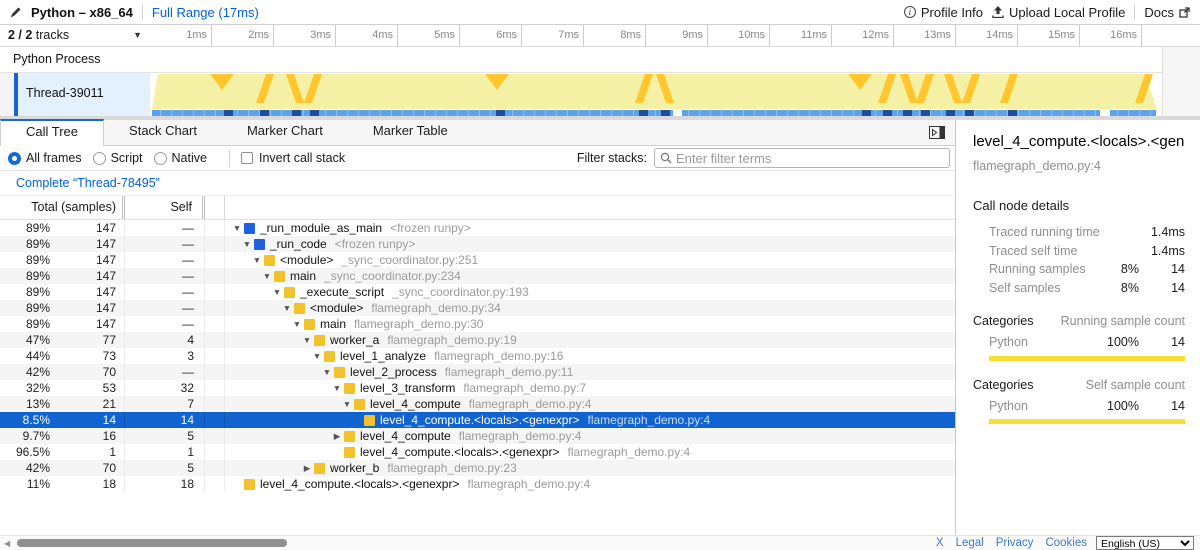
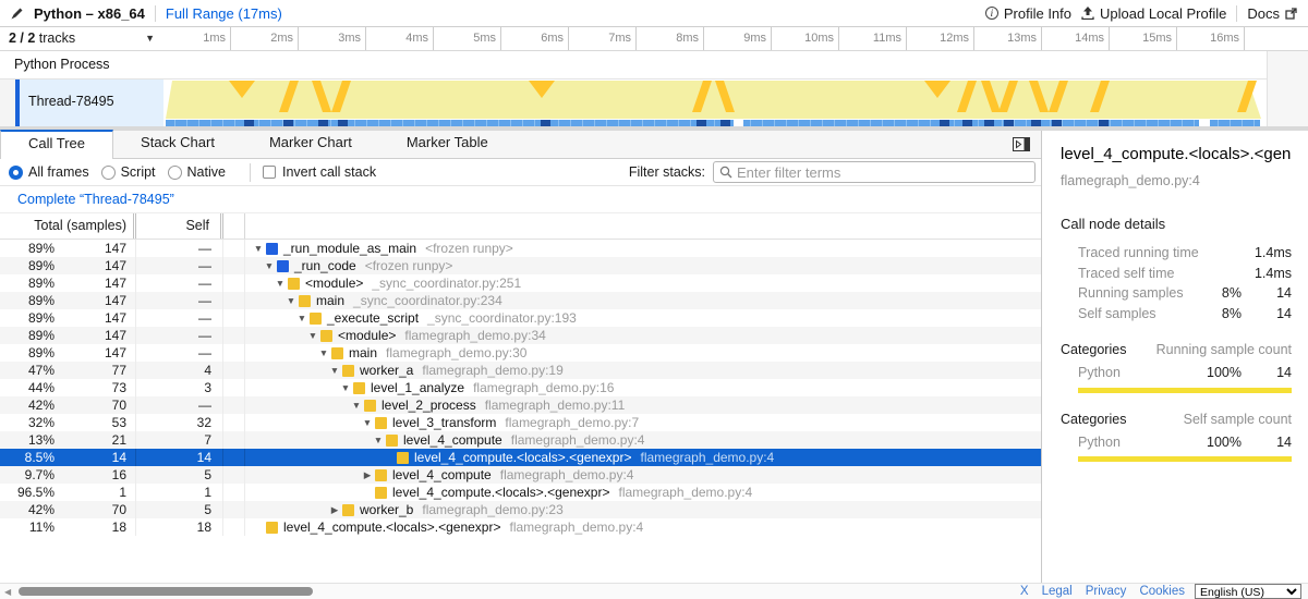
  Python – x86_64
  Full Range (17ms)
  i
  Profile Info
  Upload Local Profile
  Docs
  2 / 2 tracks
  ▼
  1ms
  2ms
  3ms
  4ms
  5ms
  6ms
  7ms
  8ms
  9ms
  10ms
  11ms
  12ms
  13ms
  14ms
  15ms
  16ms
  Python Process
- Thread-39011
+ Thread-78495
  Call Tree
  Stack Chart
  Marker Chart
  Marker Table
  All frames
  Script
  Native
  Invert call stack
  Filter stacks:
  Enter filter terms
  Complete “Thread-78495”
  Total (samples)
  Self
  89%
  147
  —
  ▼
  _run_module_as_main
  <frozen runpy>
  89%
  147
  —
  ▼
  _run_code
  <frozen runpy>
  89%
  147
  —
  ▼
  <module>
  _sync_coordinator.py:251
  89%
  147
  —
  ▼
  main
  _sync_coordinator.py:234
  89%
  147
  —
  ▼
  _execute_script
  _sync_coordinator.py:193
  89%
  147
  —
  ▼
  <module>
  flamegraph_demo.py:34
  89%
  147
  —
  ▼
  main
  flamegraph_demo.py:30
  47%
  77
  4
  ▼
  worker_a
  flamegraph_demo.py:19
  44%
  73
  3
  ▼
  level_1_analyze
  flamegraph_demo.py:16
  42%
  70
  —
  ▼
  level_2_process
  flamegraph_demo.py:11
  32%
  53
  32
  ▼
  level_3_transform
  flamegraph_demo.py:7
  13%
  21
  7
  ▼
  level_4_compute
  flamegraph_demo.py:4
  8.5%
  14
  14
  level_4_compute.<locals>.<genexpr>
  flamegraph_demo.py:4
  9.7%
  16
  5
  ▶
  level_4_compute
  flamegraph_demo.py:4
  96.5%
  1
  1
  level_4_compute.<locals>.<genexpr>
  flamegraph_demo.py:4
  42%
  70
  5
  ▶
  worker_b
  flamegraph_demo.py:23
  11%
  18
  18
  level_4_compute.<locals>.<genexpr>
  flamegraph_demo.py:4
  level_4_compute.<locals>.<gen
  flamegraph_demo.py:4
  Call node details
  Traced running time
  1.4ms
  Traced self time
  1.4ms
  Running samples
  8%
  14
  Self samples
  8%
  14
  Categories
  Running sample count
  Python
  100%
  14
  Categories
  Self sample count
  Python
  100%
  14
  ◀
  X
  Legal
  Privacy
  Cookies
  English (US)
